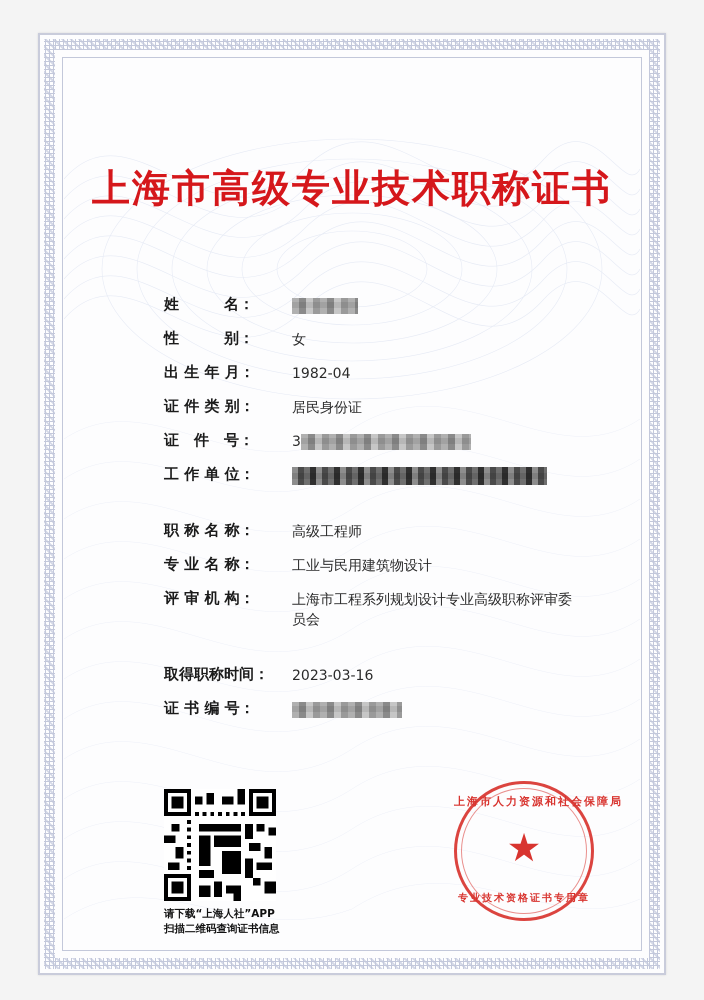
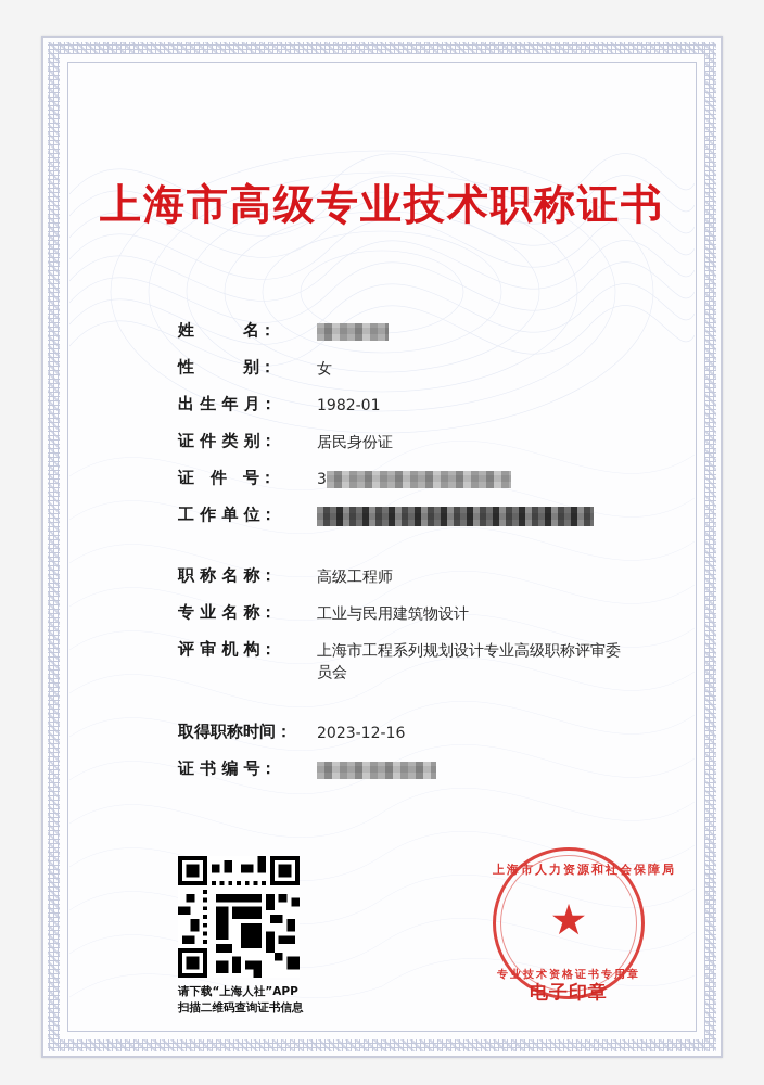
  上海市高级专业技术职称证书
  姓 名：
  性 别：
  女
  出 生 年 月：
- 1982-04
+ 1982-01
  证 件 类 别：
  居民身份证
  证 件 号：
  3
  工 作 单 位：
  职 称 名 称：
  高级工程师
  专 业 名 称：
  工业与民用建筑物设计
  评 审 机 构：
  上海市工程系列规划设计专业高级职称评审委员会
  取得职称时间：
- 2023-03-16
+ 2023-12-16
  证 书 编 号：
  请下载“上海人社”APP
  扫描二维码查询证书信息
  上海市人力资源和社会保障局
  ★
  专业技术资格证书专用章
+ 电子印章
